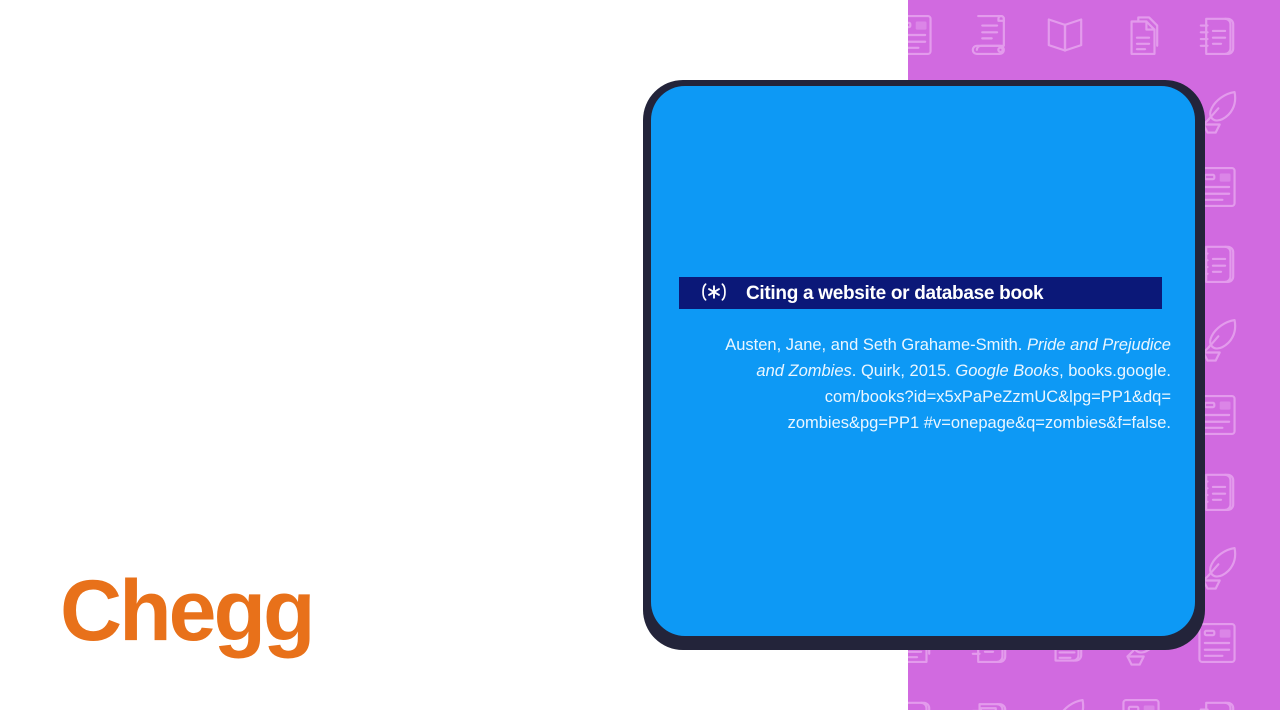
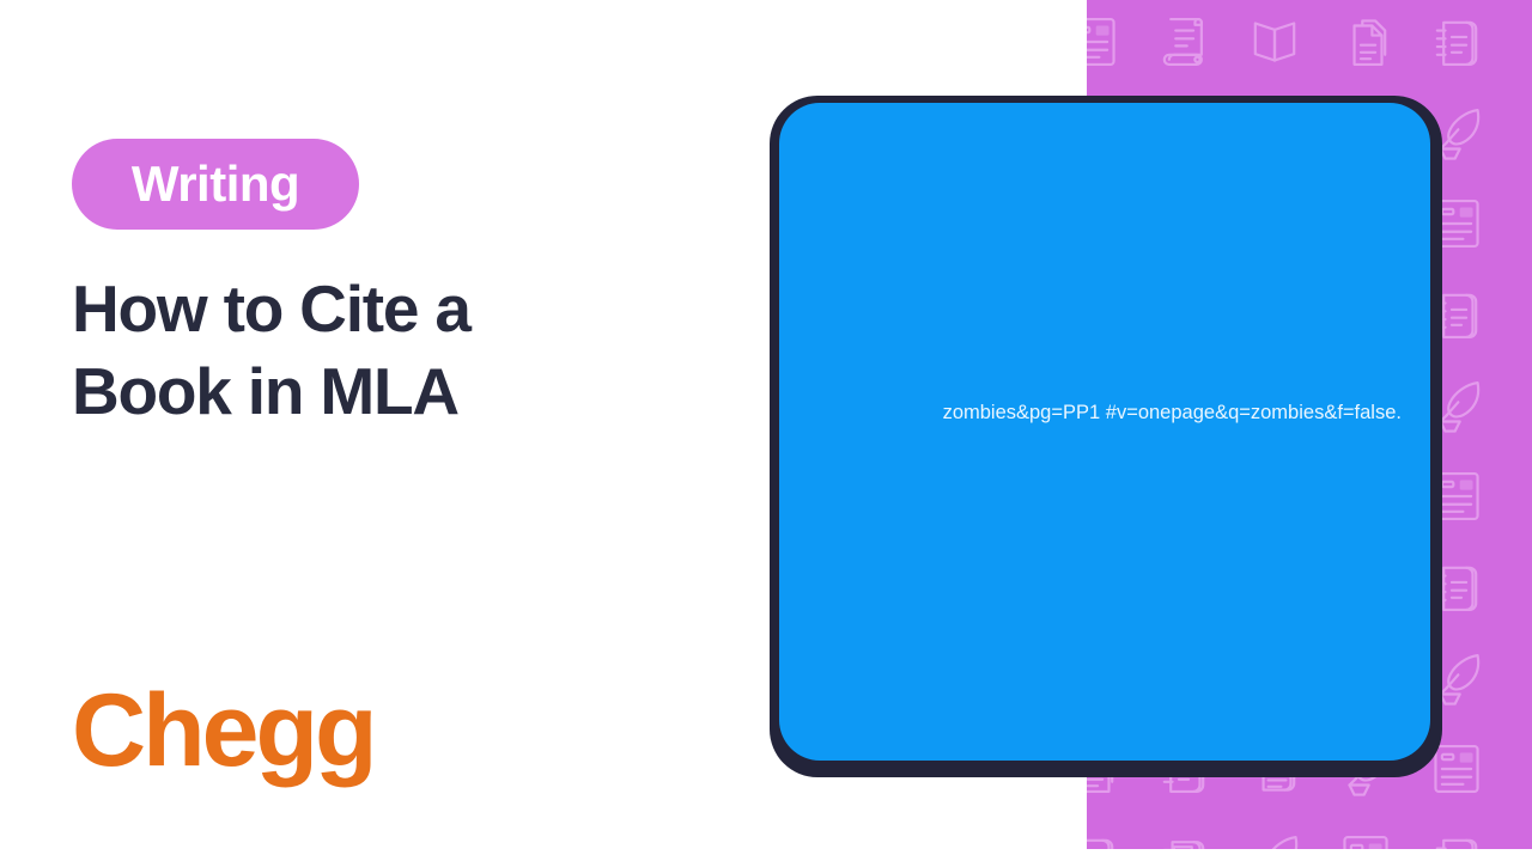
+ Writing
+ How to Cite a
+ Book in MLA
  Chegg
- Citing a website or database book
- Austen, Jane, and Seth Grahame-Smith. Pride and Prejudice
- and Zombies. Quirk, 2015. Google Books, books.google.
- com/books?id=x5xPaPeZzmUC&lpg=PP1&dq=
  zombies&pg=PP1 #v=onepage&q=zombies&f=false.
